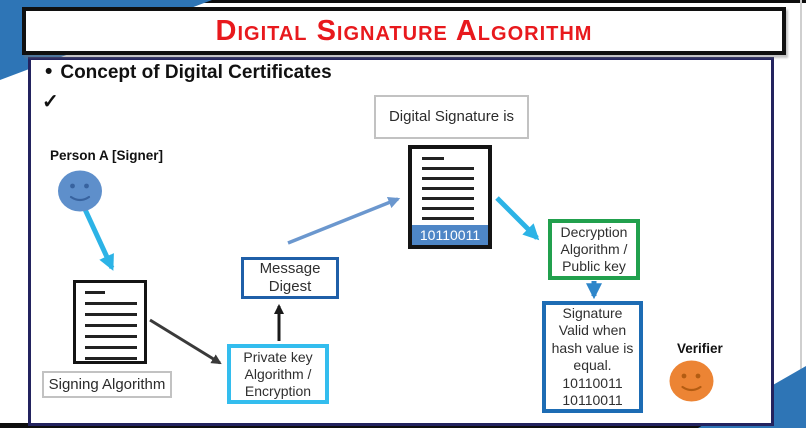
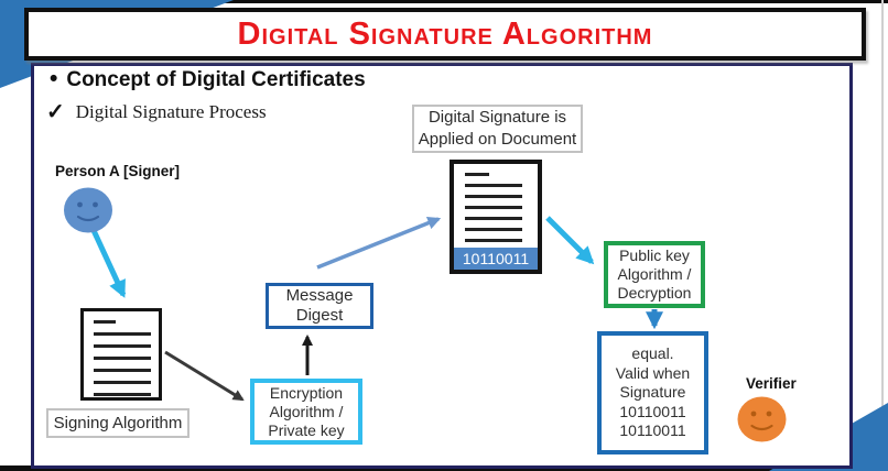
  Digital Signature Algorithm
  • Concept of Digital Certificates
  ✓
+ Digital Signature Process
  Person A [Signer]
  Signing Algorithm
  Digital Signature is
+ Applied on Document
  10110011
  Message
  Digest
- Private key
+ Encryption
  Algorithm /
- Encryption
+ Private key
- Decryption
+ Public key
  Algorithm /
- Public key
+ Decryption
- Signature
+ equal.
  Valid when
- hash value is
- equal.
+ Signature
  10110011
  10110011
  Verifier
